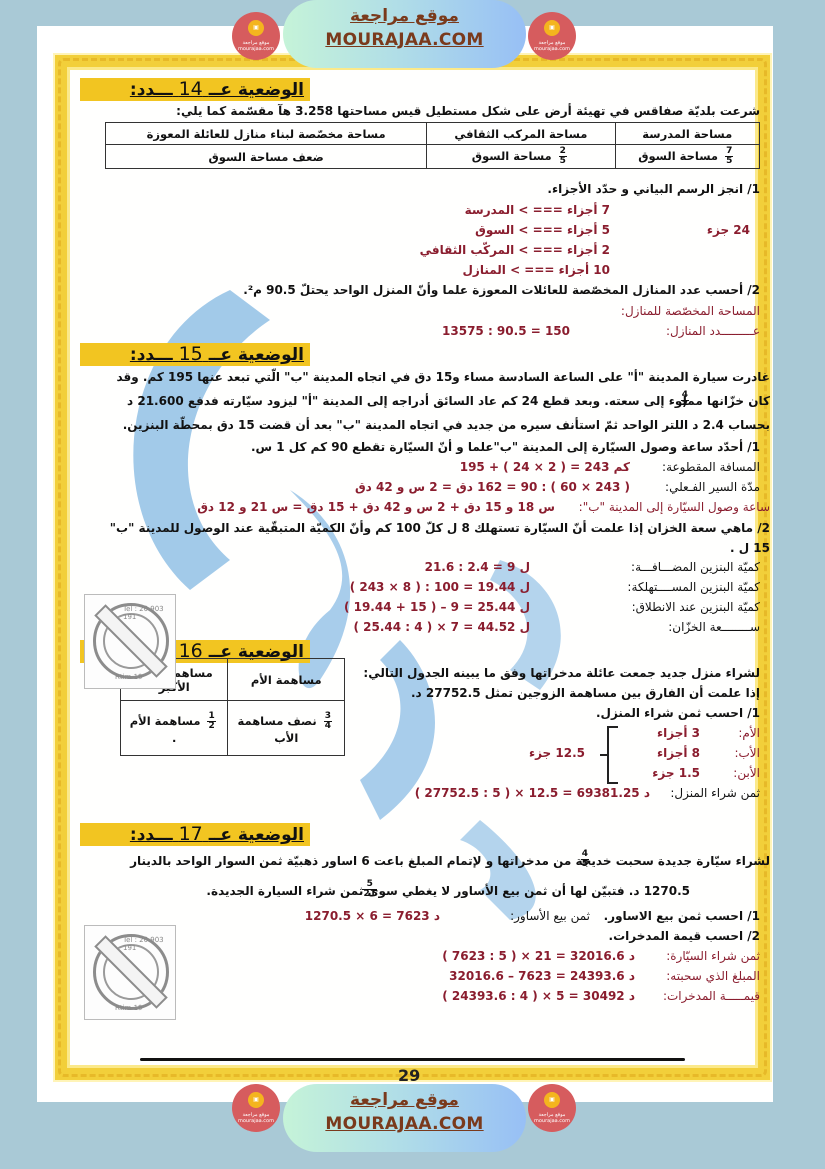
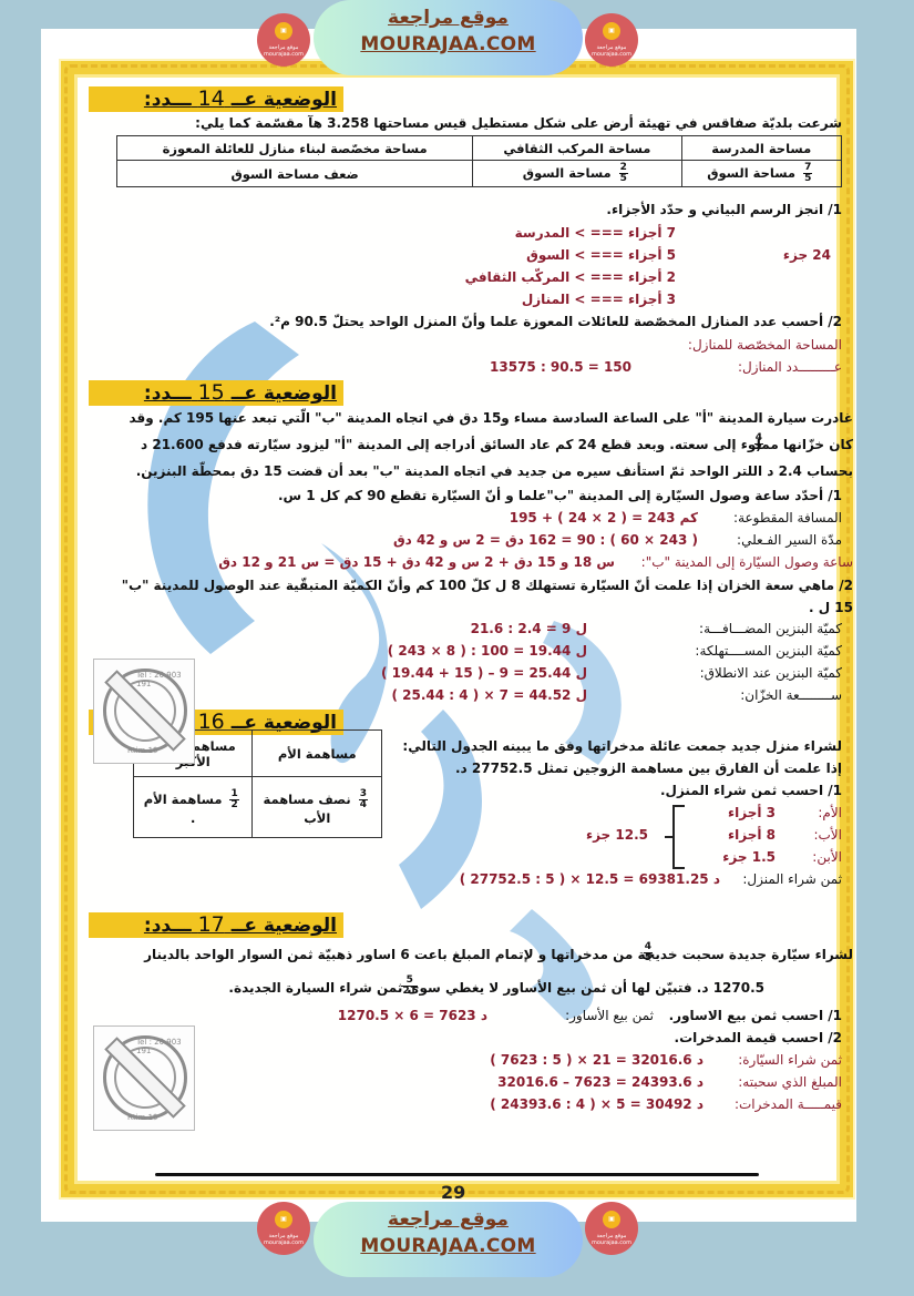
  الوضعية عــ 14 ـــدد:
  شرعت بلديّة صفاقس في تهيئة أرض على شكل مستطيل قيس مساحتها 3.258 هآ مقسّمة كما يلي:
  مساحة المدرسة	مساحة المركب الثقافي	مساحة مخصّصة لبناء منازل للعائلة المعوزة
  75 مساحة السوق	25 مساحة السوق	ضعف مساحة السوق
  1/ انجز الرسم البياني و حدّد الأجزاء.
  7 أجزاء === > المدرسة
  5 أجزاء === > السوق
  2 أجزاء === > المركّب الثقافي
- 10 أجزاء === > المنازل
+ 3 أجزاء === > المنازل
  24 جزء
  2/ أحسب عدد المنازل المخصّصة للعائلات المعوزة علما وأنّ المنزل الواحد يحتلّ 90.5 م².
  المساحة المخصّصة للمنازل:
  عـــــــــدد المنازل:
  13575 : 90.5 = 150
  الوضعية عــ 15 ـــدد:
  غادرت سيارة المدينة "أ" على الساعة السادسة مساء و15 دق في اتجاه المدينة "ب" الّتي تبعد عنها 195 كم. وقد
  كان خزّانها مملوء إلى سعته. وبعد قطع 24 كم عاد السائق أدراجه إلى المدينة "أ" ليزود سيّارته فدفع 21.600 د
  4
  7
  بحساب 2.4 د اللتر الواحد ثمّ استأنف سيره من جديد في اتجاه المدينة "ب" بعد أن قضت 15 دق بمحطّة البنزين.
  1/ أحدّد ساعة وصول السيّارة إلى المدينة "ب"علما و أنّ السيّارة تقطع 90 كم كل 1 س.
  المسافة المقطوعة:
  195 + ( 24 × 2 ) = 243 كم
  مدّة السير الفـعلي:
  ( 243 × 60 ) : 90 = 162 دق = 2 س و 42 دق
  ساعة وصول السيّارة إلى المدينة "ب":
  س 18 و 15 دق + 2 س و 42 دق + 15 دق = س 21 و 12 دق
  2/ ماهي سعة الخزان إذا علمت أنّ السيّارة تستهلك 8 ل كلّ 100 كم وأنّ الكميّة المتبقّية عند الوصول للمدينة "ب"
  15 ل .
  كميّة البنزين المضـــافـــة:
  21.6 : 2.4 = 9 ل
  كميّة البنزين المســــتهلكة:
  ( 243 × 8 ) : 100 = 19.44 ل
  كميّة البنزين عند الانطلاق:
  ( 19.44 + 15 ) – 9 = 25.44 ل
  ســــــــعة الخزّان:
  ( 25.44 : 4 ) × 7 = 44.52 ل
  لشراء منزل جديد جمعت عائلة مدخراتها وفق ما يبينه الجدول التالي:
  إذا علمت أن الفارق بين مساهمة الزوجين تمثل 27752.5 د.
  1/ احسب ثمن شراء المنزل.
  الأم:
  3 أجزاء
  الأب:
  8 أجزاء
  الأبن:
  1.5 جزء
  12.5 جزء
  ثمن شراء المنزل:
  ( 27752.5 : 5 ) × 12.5 = 69381.25 د
  34 نصف مساهمة الأب	12 مساهمة الأم .
  الوضعية عــ 17 ـــدد:
  لشراء سيّارة جديدة سحبت خديجة من مدخراتها و لإتمام المبلغ باعت 6 اساور ذهبيّة ثمن السوار الواحد بالدينار
  4
  5
  1270.5 د. فتبيّن لها أن ثمن بيع الأساور لا يغطي سوى ثمن شراء السيارة الجديدة.
  5
  21
  1/ احسب ثمن بيع الاساور.
  ثمن بيع الأساور:
  1270.5 × 6 = 7623 د
  2/ احسب قيمة المدخرات.
  ثمن شراء السيّارة:
  ( 7623 : 5 ) × 21 = 32016.6 د
  المبلغ الذي سحبته:
  32016.6 – 7623 = 24393.6 د
  قيمـــــة المدخرات:
  ( 24393.6 : 4 ) × 5 = 30492 د
  Tel : 20 903 191
  Rtim 19
  Tel : 20 903 191
  Rtim 19
  29
  موقع مراجعة
  MOURAJAA.COM
  موقع مراجعة
  MOURAJAA.COM
